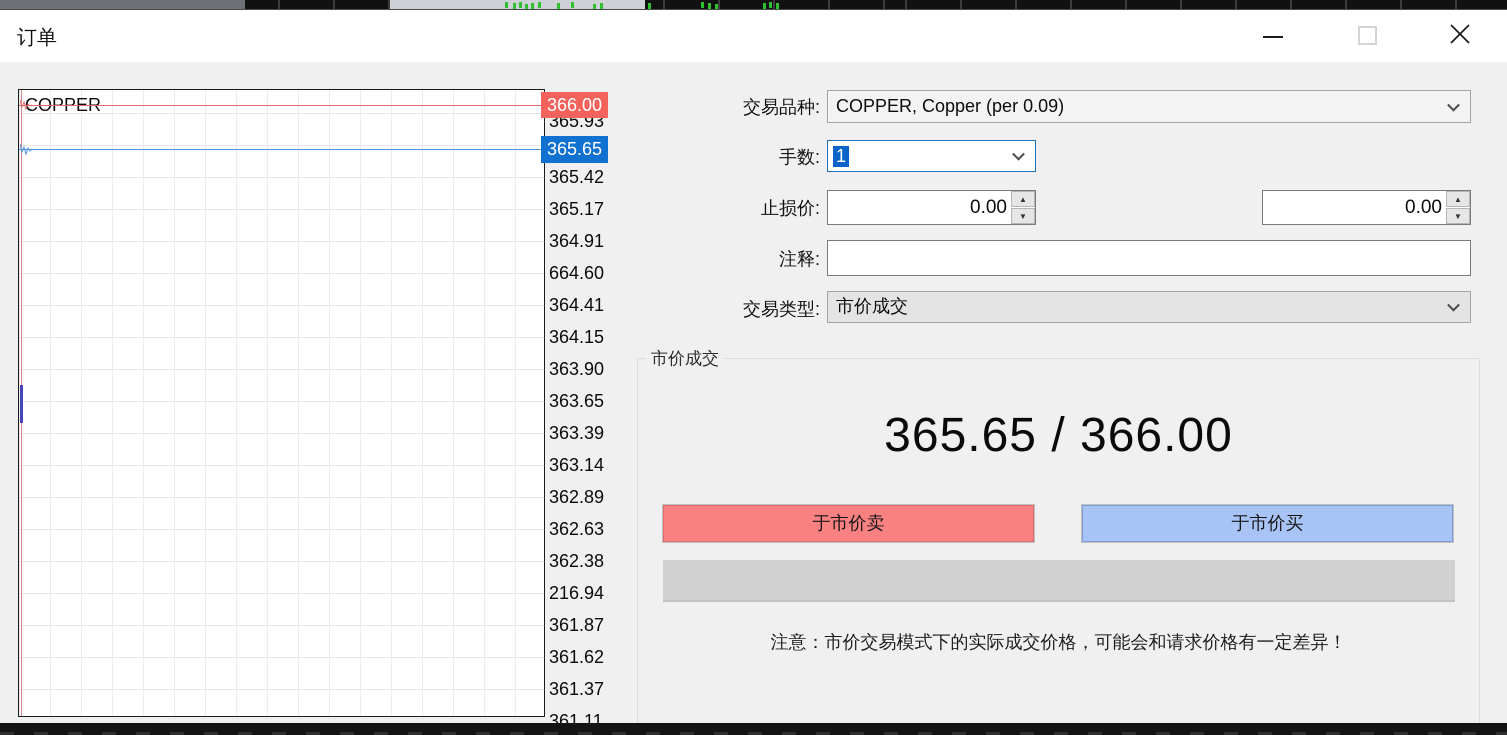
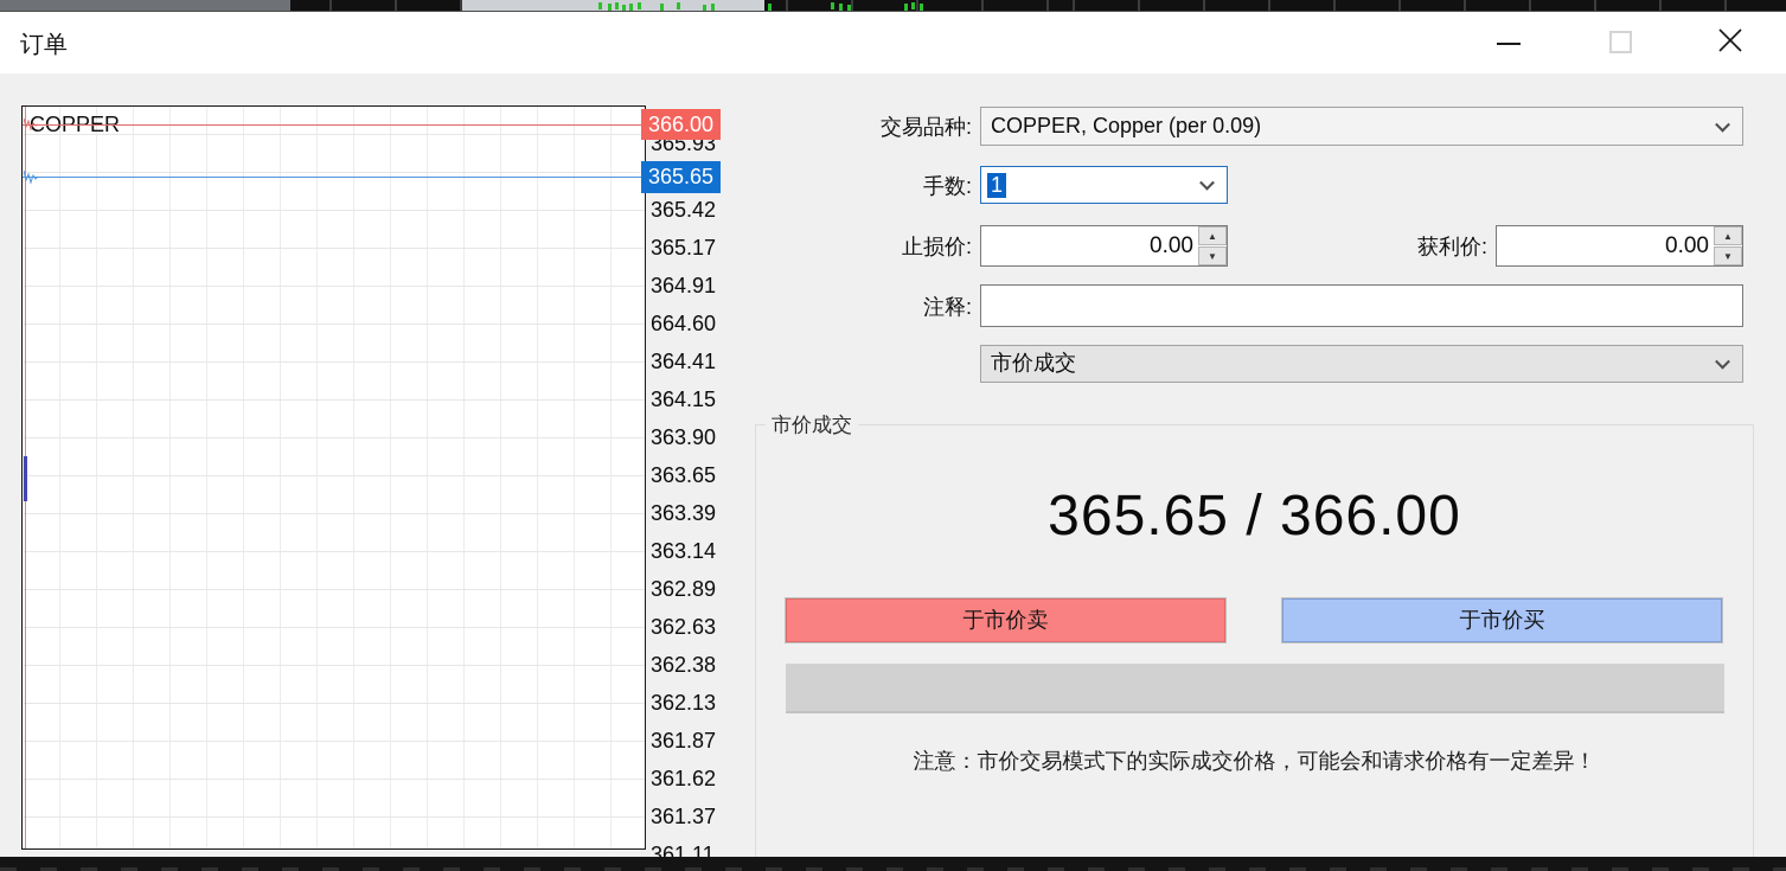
  订单
  365.93
  366.00
  365.65
  365.42
  365.17
  364.91
  664.60
  364.41
  364.15
  363.90
  363.65
  363.39
  363.14
  362.89
  362.63
  362.38
- 216.94
+ 362.13
  361.87
  361.62
  361.37
  361.11
  交易品种:
  COPPER, Copper (per 0.09)
  手数:
  1
  止损价:
  0.00
  ▲
  ▼
+ 获利价:
  0.00
  ▲
  ▼
  注释:
- 交易类型:
  市价成交
  市价成交
  365.65 / 366.00
  于市价卖
  于市价买
  注意：市价交易模式下的实际成交价格，可能会和请求价格有一定差异！
